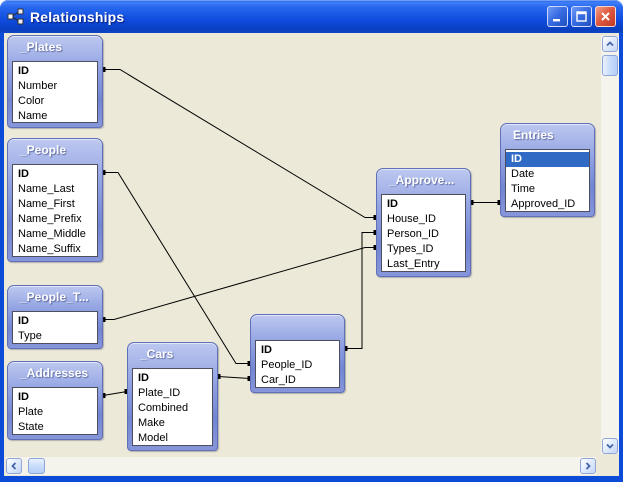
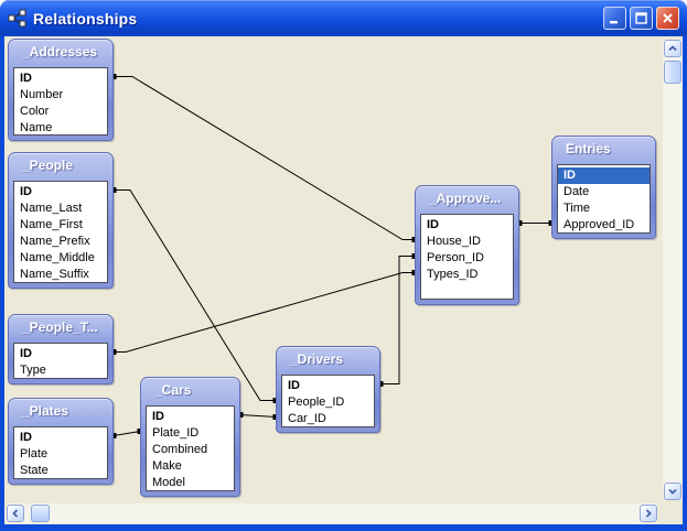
  Relationships
- _Plates
+ _Addresses
  ID
  Number
  Color
  Name
  _People
  ID
  Name_Last
  Name_First
  Name_Prefix
  Name_Middle
  Name_Suffix
  _People_T...
  ID
  Type
- _Addresses
+ _Plates
  ID
  Plate
  State
  _Cars
  ID
  Plate_ID
  Combined
  Make
  Model
+ _Drivers
  ID
  People_ID
  Car_ID
  _Approve...
  ID
  House_ID
  Person_ID
  Types_ID
- Last_Entry
  Entries
  ID
  Date
  Time
  Approved_ID
